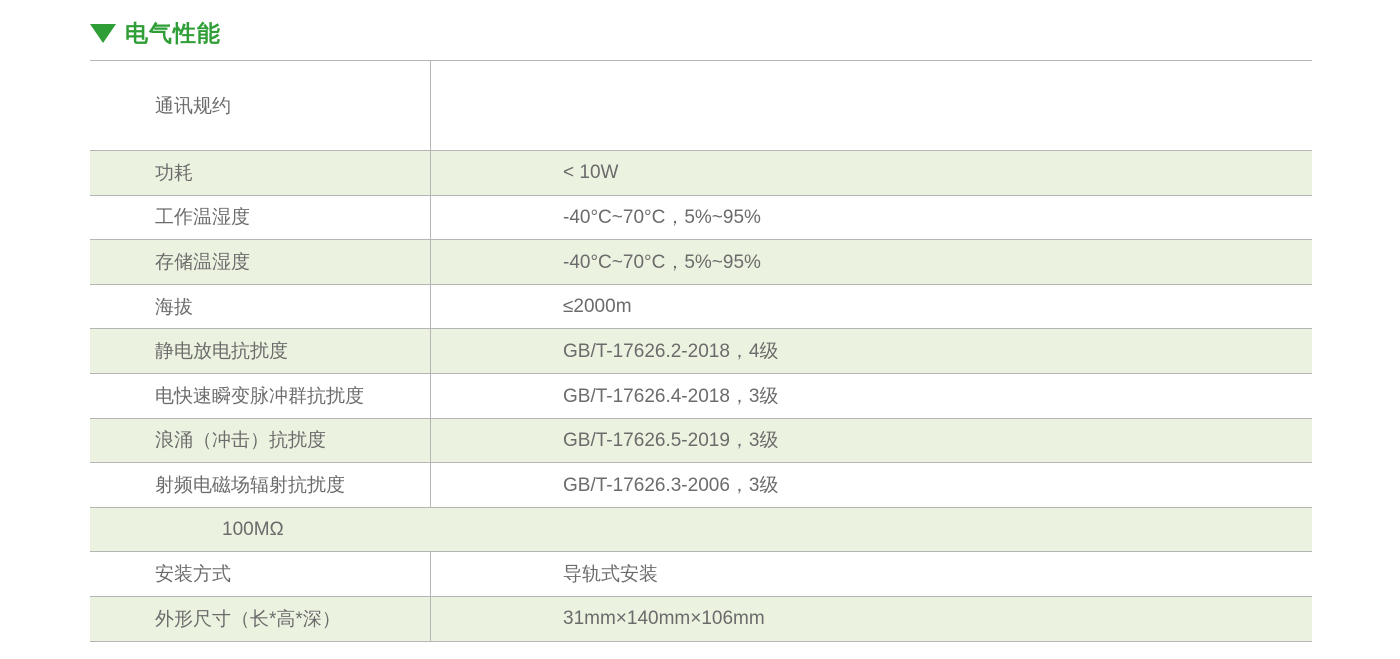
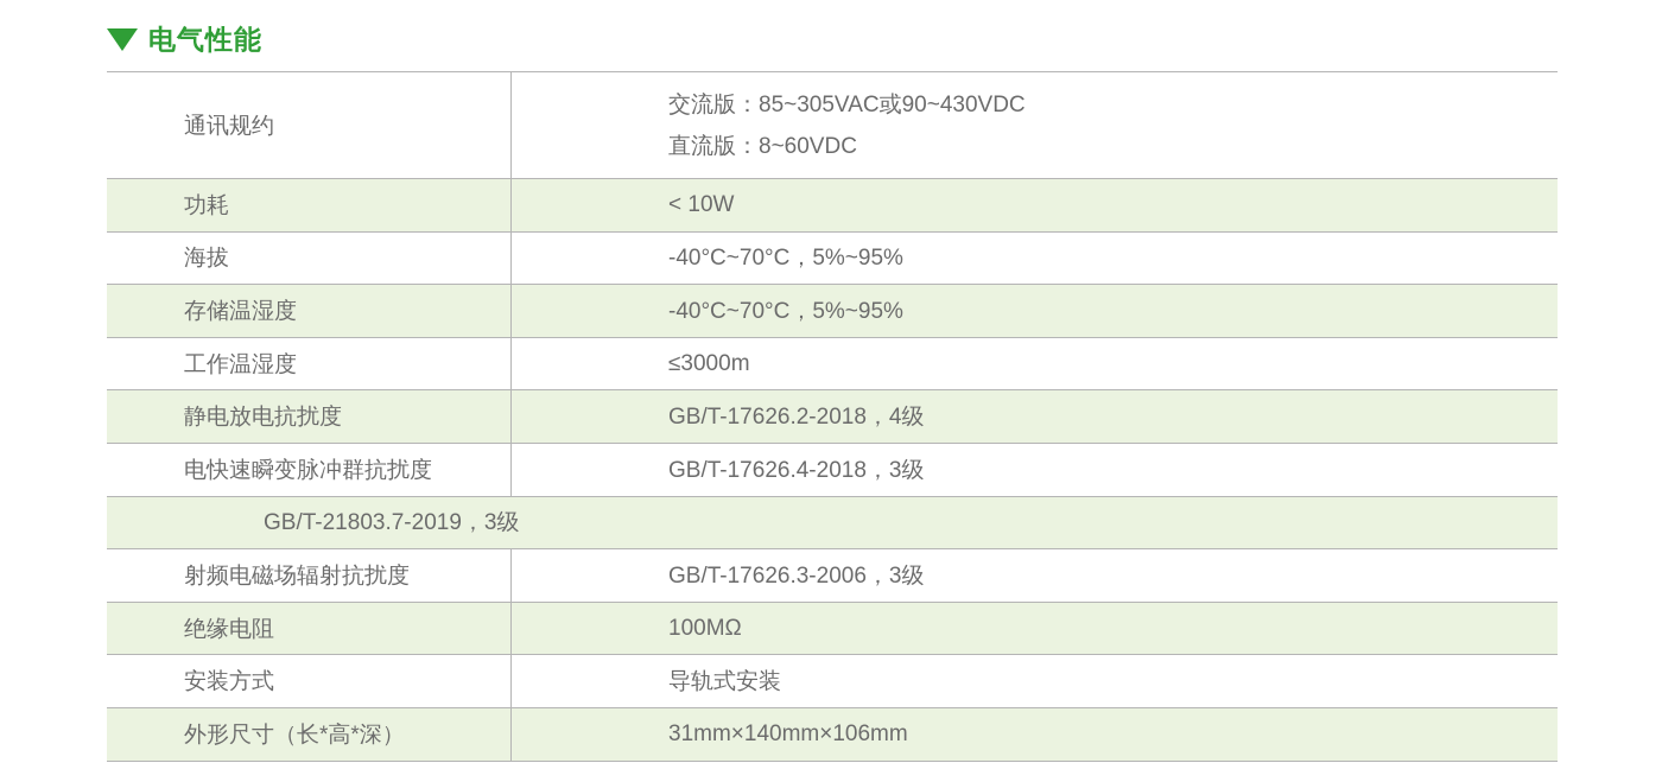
  电气性能
  通讯规约
+ 交流版：85~305VAC或90~430VDC
+ 直流版：8~60VDC
  功耗
  < 10W
- 工作温湿度
+ 海拔
  -40°C~70°C，5%~95%
  存储温湿度
  -40°C~70°C，5%~95%
- 海拔
+ 工作温湿度
- ≤2000m
+ ≤3000m
  静电放电抗扰度
  GB/T-17626.2-2018，4级
  电快速瞬变脉冲群抗扰度
  GB/T-17626.4-2018，3级
- 浪涌（冲击）抗扰度
- GB/T-17626.5-2019，3级
+ GB/T-21803.7-2019，3级
  射频电磁场辐射抗扰度
  GB/T-17626.3-2006，3级
+ 绝缘电阻
  100MΩ
  安装方式
  导轨式安装
  外形尺寸（长*高*深）
  31mm×140mm×106mm
